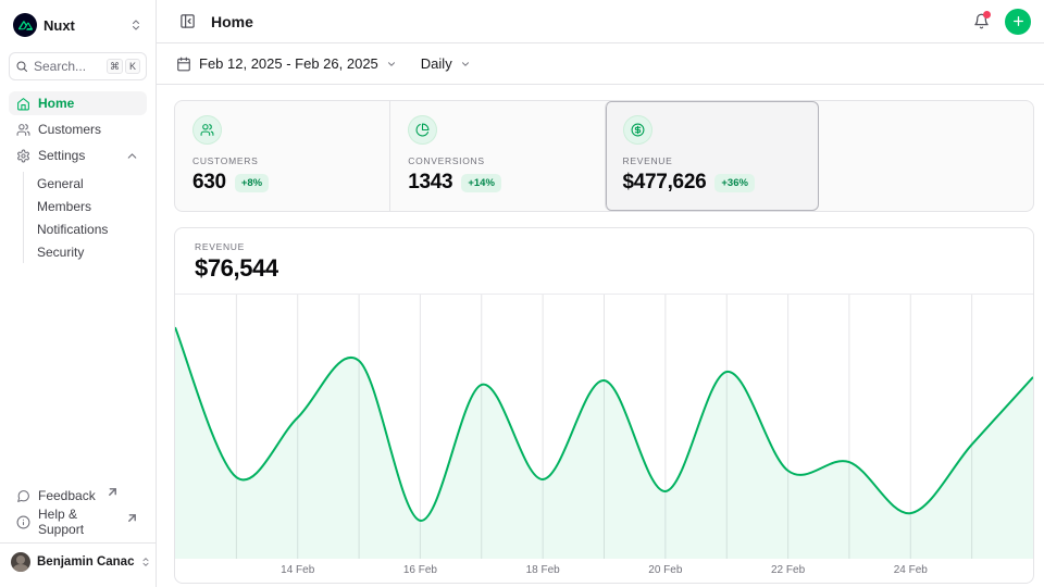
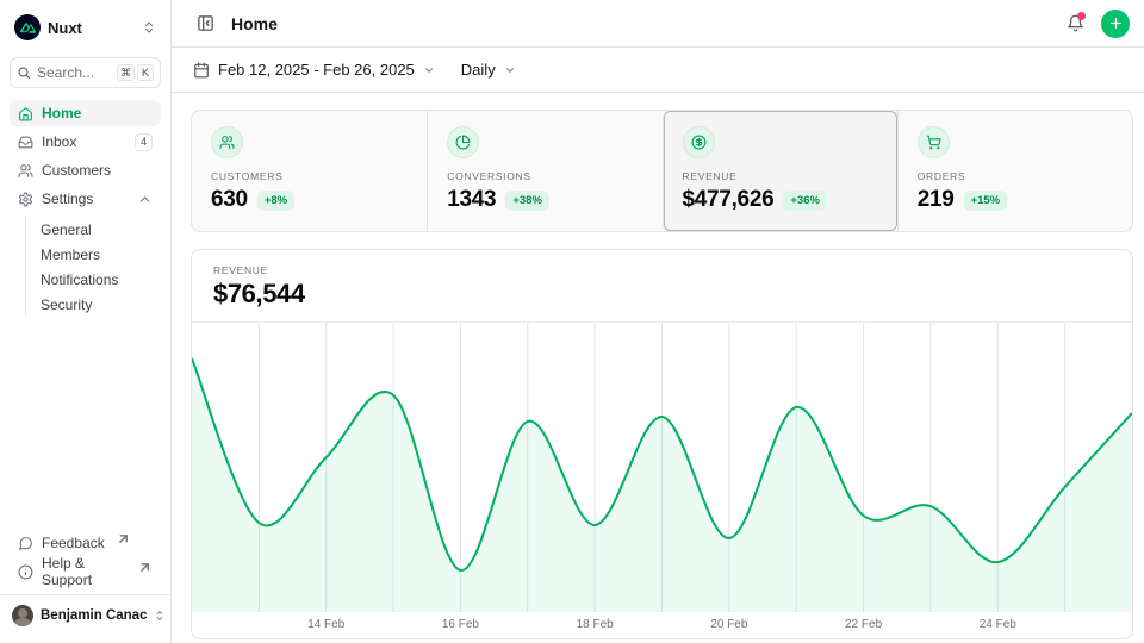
  Nuxt
  Search...
  ⌘
  K
  Home
+ Inbox
+ 4
  Customers
  Settings
  General
  Members
  Notifications
  Security
  Feedback
  Help & Support
  Benjamin Canac
  Home
  Feb 12, 2025 - Feb 26, 2025
  Daily
  CUSTOMERS
  630
  +8%
  CONVERSIONS
  1343
- +14%
+ +38%
  REVENUE
  $477,626
  +36%
+ ORDERS
+ 219
+ +15%
  REVENUE
  $76,544
  14 Feb
  16 Feb
  18 Feb
  20 Feb
  22 Feb
  24 Feb
